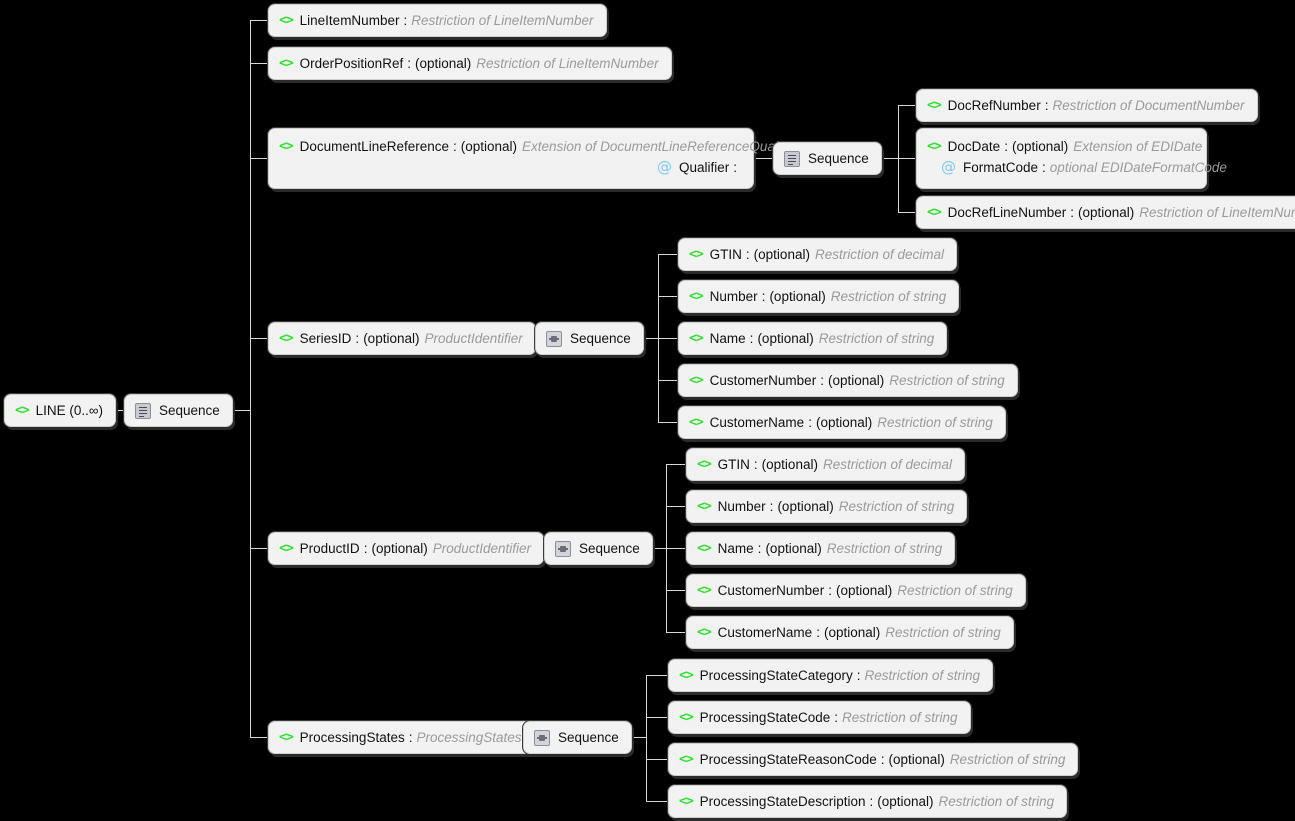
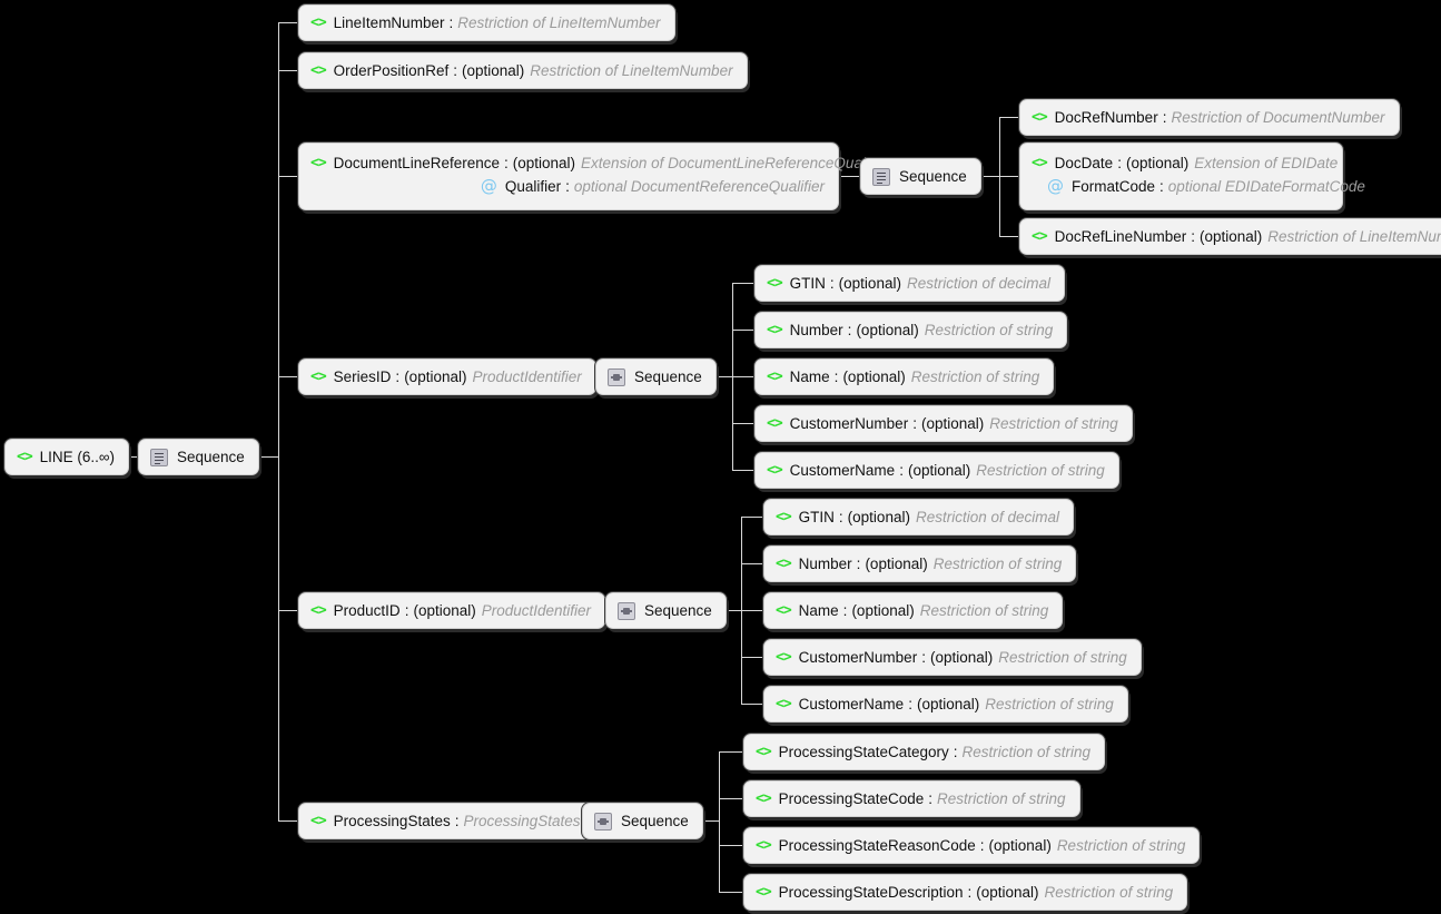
  <>
- LINE (0..∞)
+ LINE (6..∞)
  Sequence
  <>
  LineItemNumber
  :
  Restriction of LineItemNumber
  <>
  OrderPositionRef
  :
  (optional)
  Restriction of LineItemNumber
  <>
  DocumentLineReference
  :
  (optional)
  Extension of DocumentLineReferenceQua
  @
  Qualifier
  :
+ optional DocumentReferenceQualifier
  Sequence
  <>
  DocRefNumber
  :
  Restriction of DocumentNumber
  <>
  DocDate
  :
  (optional)
  Extension of EDIDate
  @
  FormatCode
  :
  optional EDIDateFormatCode
  <>
  DocRefLineNumber
  :
  (optional)
  Restriction of LineItemNu
  <>
  SeriesID
  :
  (optional)
  ProductIdentifier
  Sequence
  <>
  GTIN
  :
  (optional)
  Restriction of decimal
  <>
  Number
  :
  (optional)
  Restriction of string
  <>
  Name
  :
  (optional)
  Restriction of string
  <>
  CustomerNumber
  :
  (optional)
  Restriction of string
  <>
  CustomerName
  :
  (optional)
  Restriction of string
  <>
  ProductID
  :
  (optional)
  ProductIdentifier
  Sequence
  <>
  GTIN
  :
  (optional)
  Restriction of decimal
  <>
  Number
  :
  (optional)
  Restriction of string
  <>
  Name
  :
  (optional)
  Restriction of string
  <>
  CustomerNumber
  :
  (optional)
  Restriction of string
  <>
  CustomerName
  :
  (optional)
  Restriction of string
  <>
  ProcessingStates
  :
  ProcessingStates
  Sequence
  <>
  ProcessingStateCategory
  :
  Restriction of string
  <>
  ProcessingStateCode
  :
  Restriction of string
  <>
  ProcessingStateReasonCode
  :
  (optional)
  Restriction of string
  <>
  ProcessingStateDescription
  :
  (optional)
  Restriction of string
